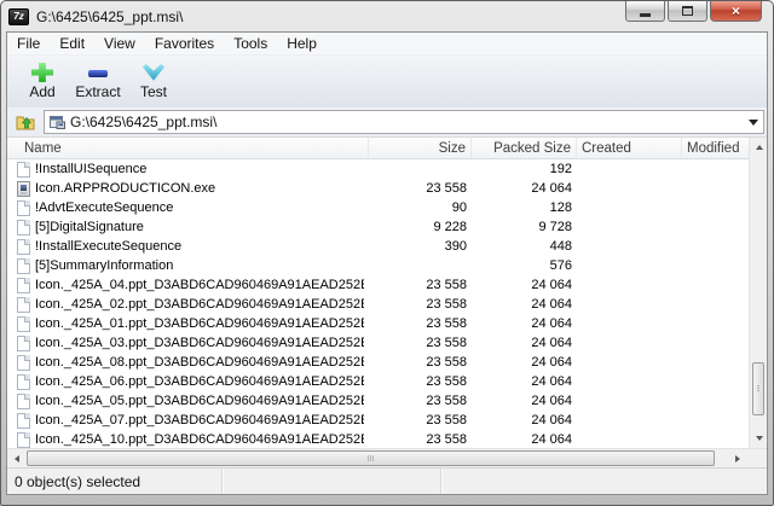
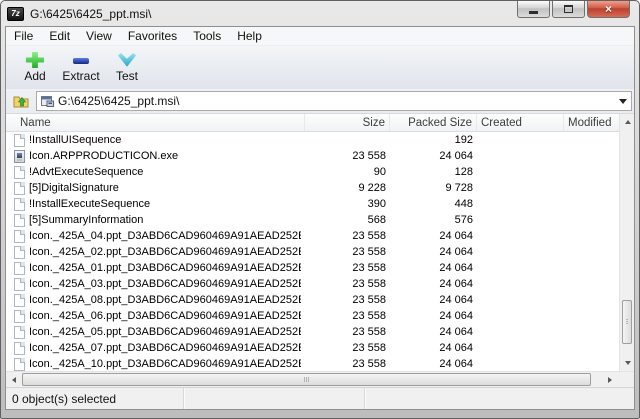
  7z
  G:\6425\6425_ppt.msi\
  ×
  File
  Edit
  View
  Favorites
  Tools
  Help
  Add
  Extract
  Test
  G:\6425\6425_ppt.msi\
  Name
  Size
  Packed Size
  Created
  Modified
  !InstallUISequence
  192
  Icon.ARPPRODUCTICON.exe
  23 558
  24 064
  !AdvtExecuteSequence
  90
  128
  [5]DigitalSignature
  9 228
  9 728
  !InstallExecuteSequence
  390
  448
  [5]SummaryInformation
+ 568
  576
  Icon._425A_04.ppt_D3ABD6CAD960469A91AEAD252
  23 558
  24 064
  Icon._425A_02.ppt_D3ABD6CAD960469A91AEAD252
  23 558
  24 064
  Icon._425A_01.ppt_D3ABD6CAD960469A91AEAD252
  23 558
  24 064
  Icon._425A_03.ppt_D3ABD6CAD960469A91AEAD252
  23 558
  24 064
  Icon._425A_08.ppt_D3ABD6CAD960469A91AEAD252
  23 558
  24 064
  Icon._425A_06.ppt_D3ABD6CAD960469A91AEAD252
  23 558
  24 064
  Icon._425A_05.ppt_D3ABD6CAD960469A91AEAD252
  23 558
  24 064
  Icon._425A_07.ppt_D3ABD6CAD960469A91AEAD252
  23 558
  24 064
  Icon._425A_10.ppt_D3ABD6CAD960469A91AEAD252
  23 558
  24 064
  0 object(s) selected
